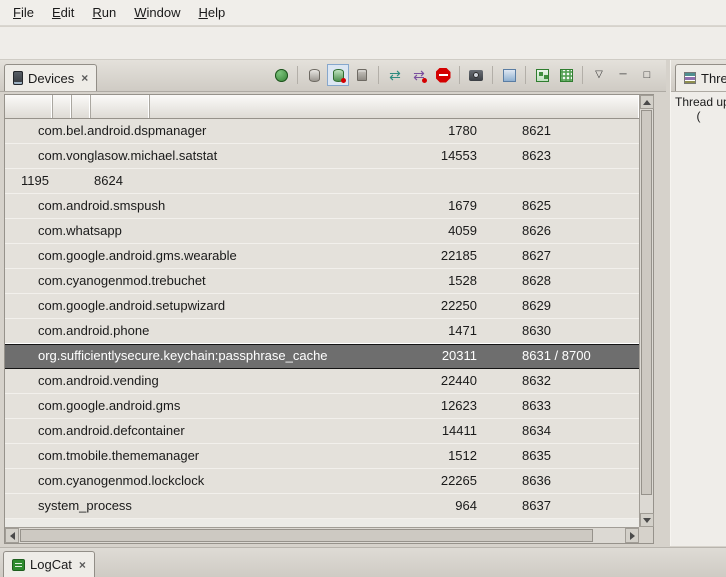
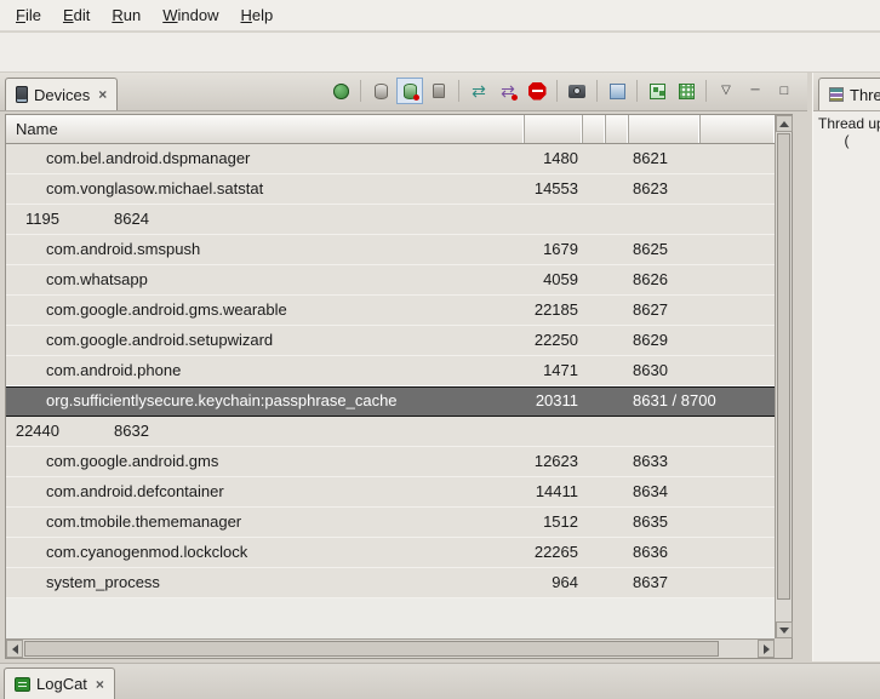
  File
  Edit
  Run
  Window
  Help
  Devices
  ×
  ⇄
  ⇄
  ▽
  ─
  □
+ Name
  com.bel.android.dspmanager
- 1780
+ 1480
  8621
  com.vonglasow.michael.satstat
  14553
  8623
  1195
  8624
  com.android.smspush
  1679
  8625
  com.whatsapp
  4059
  8626
  com.google.android.gms.wearable
  22185
  8627
- com.cyanogenmod.trebuchet
- 1528
- 8628
  com.google.android.setupwizard
  22250
  8629
  com.android.phone
  1471
  8630
  org.sufficientlysecure.keychain:passphrase_cache
  20311
  8631 / 8700
- com.android.vending
  22440
  8632
  com.google.android.gms
  12623
  8633
  com.android.defcontainer
  14411
  8634
  com.tmobile.thememanager
  1512
  8635
  com.cyanogenmod.lockclock
  22265
  8636
  system_process
  964
  8637
  Thre
  Thread u
  (
  LogCat
  ×
